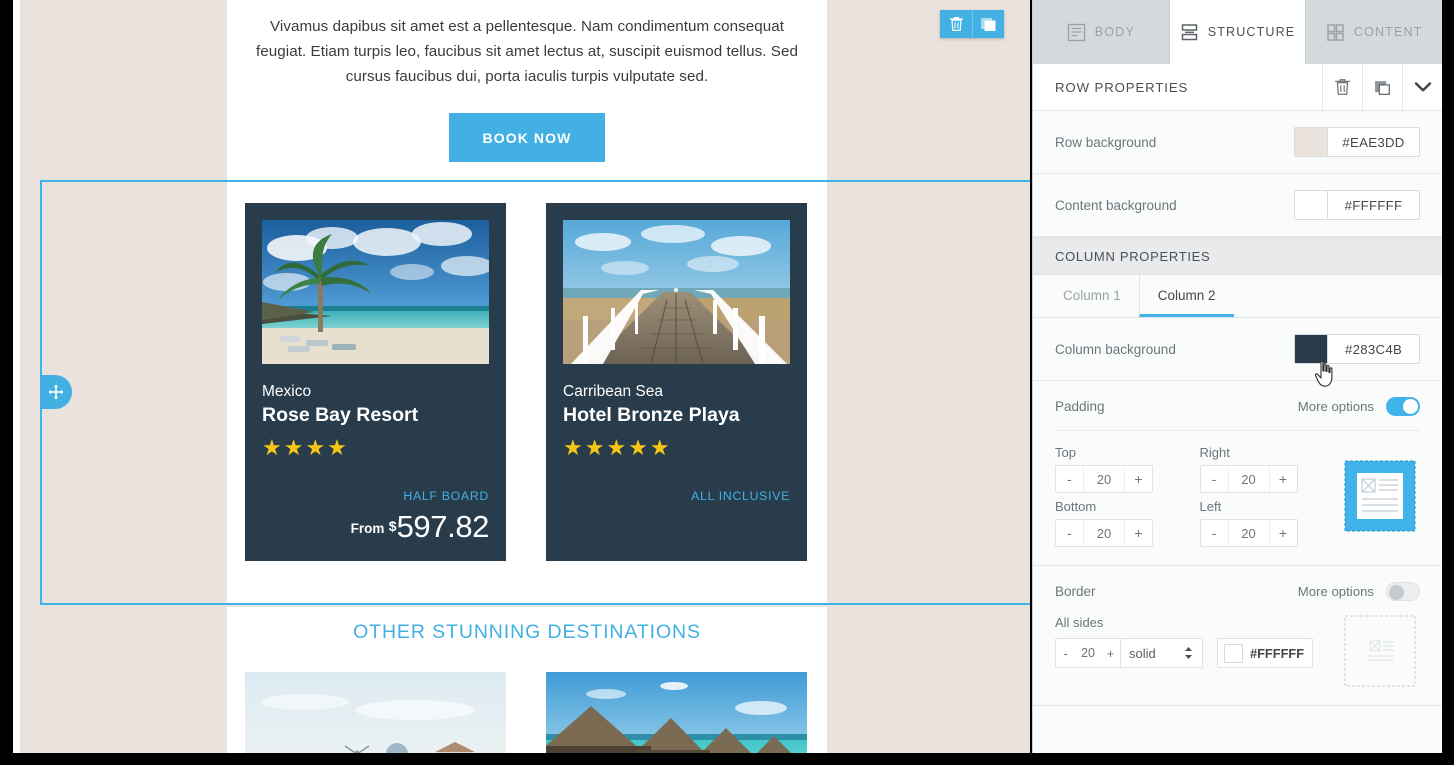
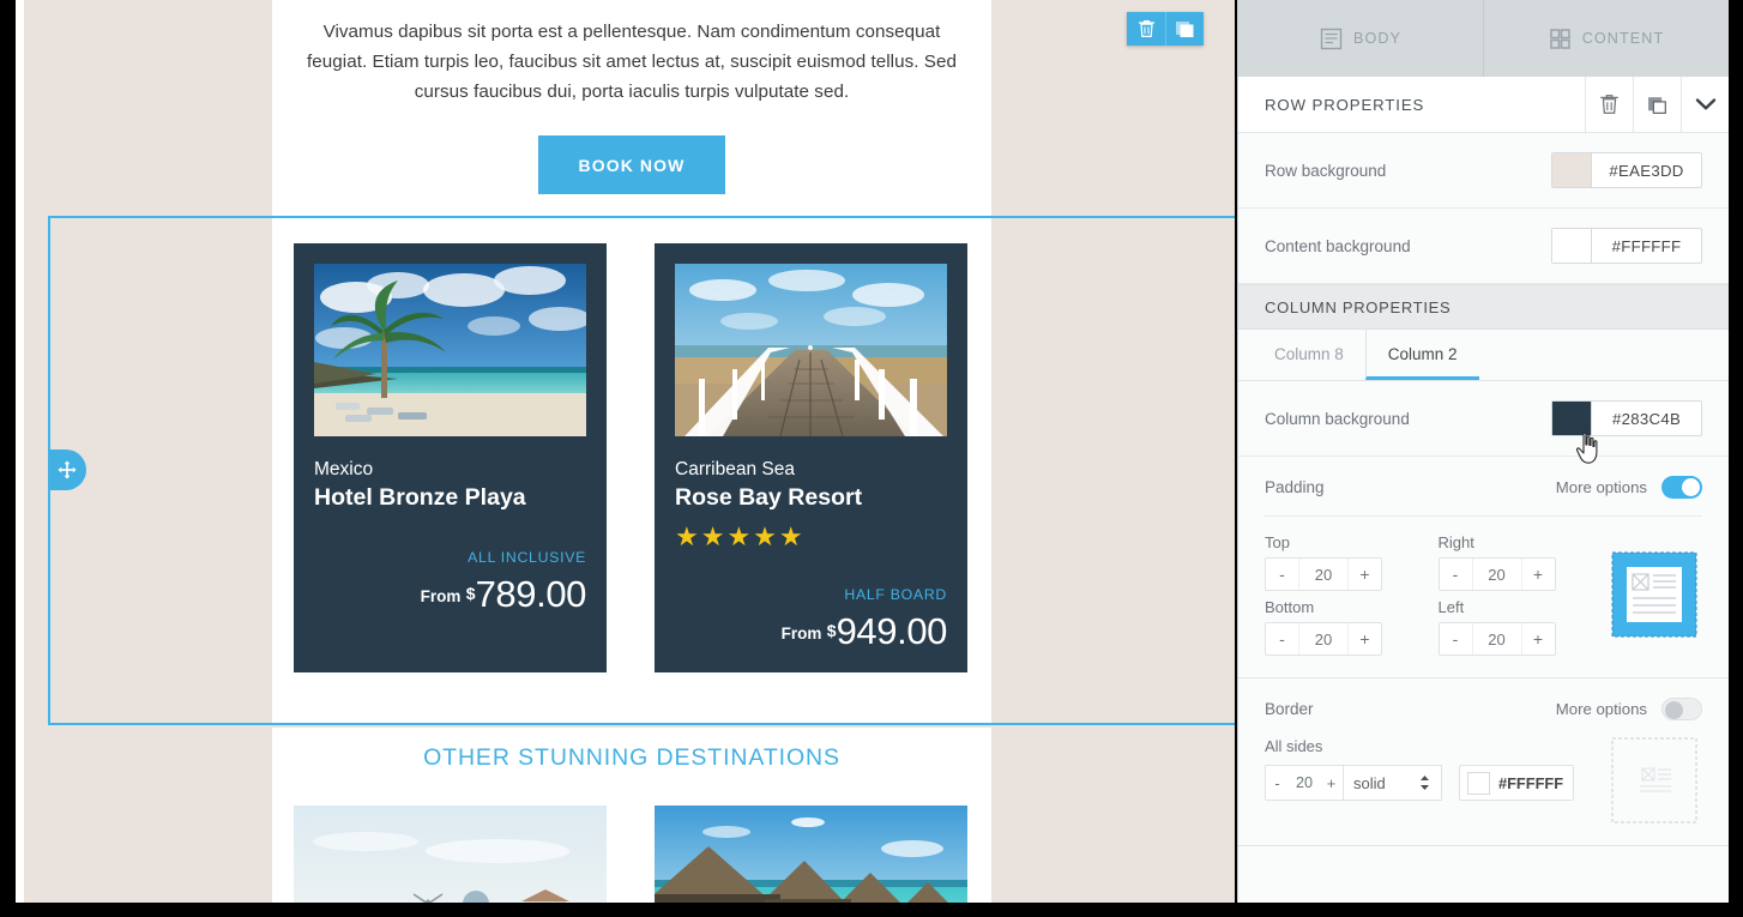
- Vivamus dapibus sit amet est a pellentesque. Nam condimentum consequat feugiat. Etiam turpis leo, faucibus sit amet lectus at, suscipit euismod tellus. Sed cursus faucibus dui, porta iaculis turpis vulputate sed.
+ Vivamus dapibus sit porta est a pellentesque. Nam condimentum consequat feugiat. Etiam turpis leo, faucibus sit amet lectus at, suscipit euismod tellus. Sed cursus faucibus dui, porta iaculis turpis vulputate sed.
  BOOK NOW
  Mexico
- Rose Bay Resort
+ Hotel Bronze Playa
- ★★★★
- HALF BOARD
+ ALL INCLUSIVE
- From $597.82
+ From $789.00
  Carribean Sea
- Hotel Bronze Playa
+ Rose Bay Resort
  ★★★★★
- ALL INCLUSIVE
+ HALF BOARD
+ From $949.00
  OTHER STUNNING DESTINATIONS
  BODY
- STRUCTURE
  CONTENT
  ROW PROPERTIES
  Row background
  #EAE3DD
  Content background
  #FFFFFF
  COLUMN PROPERTIES
- Column 1
+ Column 8
  Column 2
  Column background
  #283C4B
  Padding
  More options
  Top
  -
  20
  +
  Right
  -
  20
  +
  Bottom
  -
  20
  +
  Left
  -
  20
  +
  Border
  More options
  All sides
  -
  20
  +
  solid
  #FFFFFF
